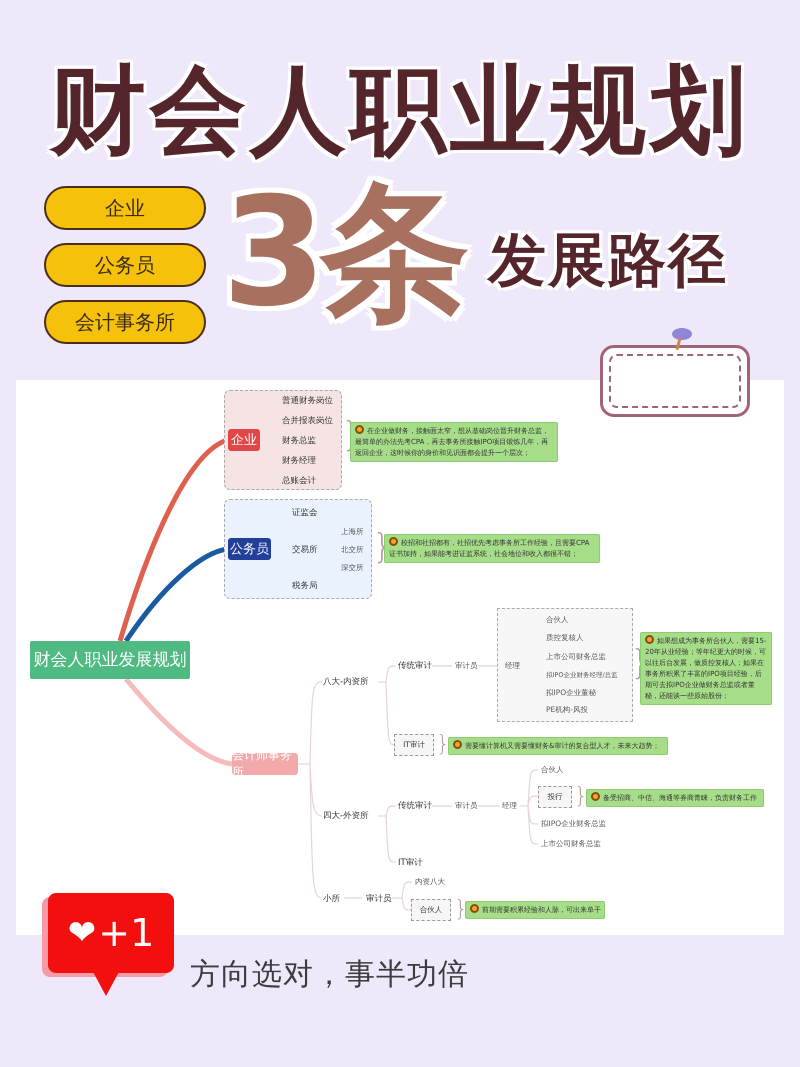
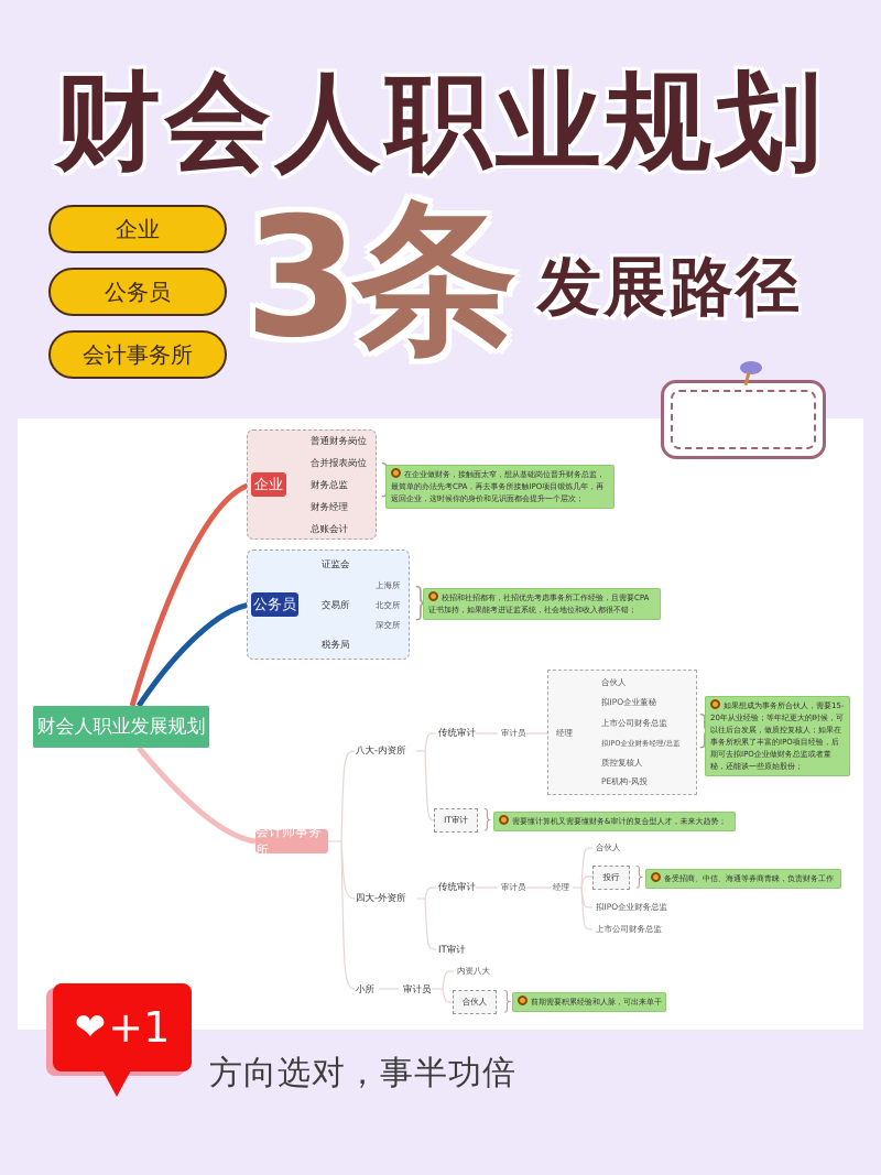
  财会人职业规划
  企业
  公务员
  会计事务所
  3条
  发展路径
  财会人职业发展规划
  企业
  普通财务岗位
  合并报表岗位
  财务总监
  财务经理
  总账会计
  在企业做财务，接触面太窄，想从基础岗位晋升财务总监，最简单的办法先考CPA，再去事务所接触IPO项目锻炼几年，再返回企业，这时候你的身价和见识面都会提升一个层次；
  公务员
  证监会
  交易所
  税务局
  上海所
  北交所
  深交所
  }
  校招和社招都有，社招优先考虑事务所工作经验，且需要CPA证书加持，如果能考进证监系统，社会地位和收入都很不错；
  会计师事务所
  八大-内资所
  传统审计
  审计员
  经理
  合伙人
- 质控复核人
+ 拟IPO企业董秘
  上市公司财务总监
  拟IPO企业财务经理/总监
- 拟IPO企业董秘
+ 质控复核人
  PE机构-风投
  如果想成为事务所合伙人，需要15-20年从业经验；等年纪更大的时候，可以往后台发展，做质控复核人；如果在事务所积累了丰富的IPO项目经验，后期可去拟IPO企业做财务总监或者董秘，还能谈一些原始股份；
  IT审计
  }
  需要懂计算机又需要懂财务&审计的复合型人才，未来大趋势；
  四大-外资所
  传统审计
  审计员
  经理
  合伙人
  投行
  }
  备受招商、中信、海通等券商青睐，负责财务工作
  拟IPO企业财务总监
  上市公司财务总监
  IT审计
  小所
  审计员
  内资八大
  合伙人
  }
  前期需要积累经验和人脉，可出来单干
  ❤
  +1
  方向选对，事半功倍
